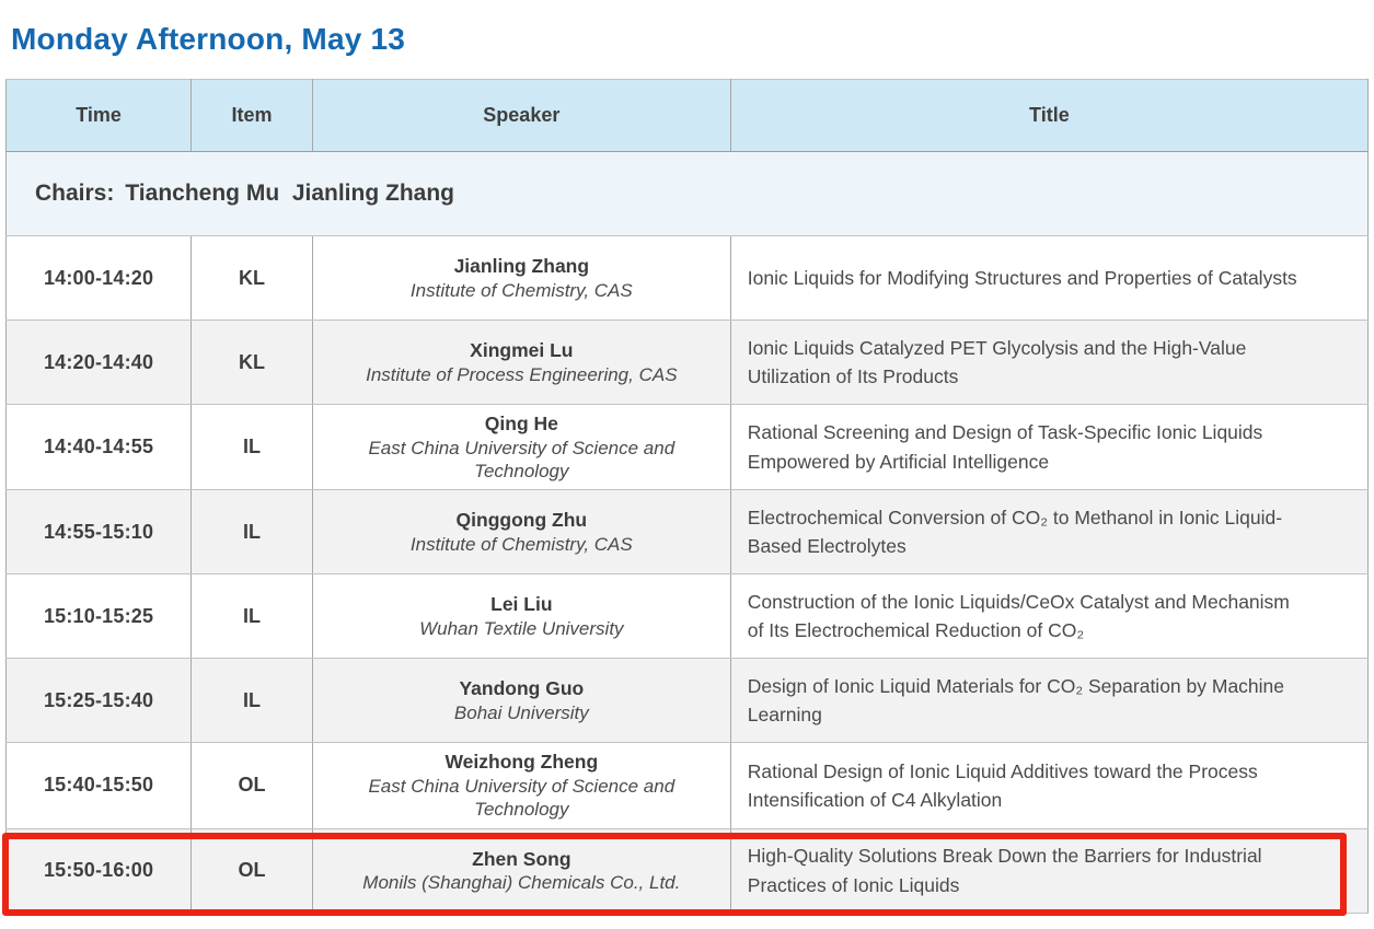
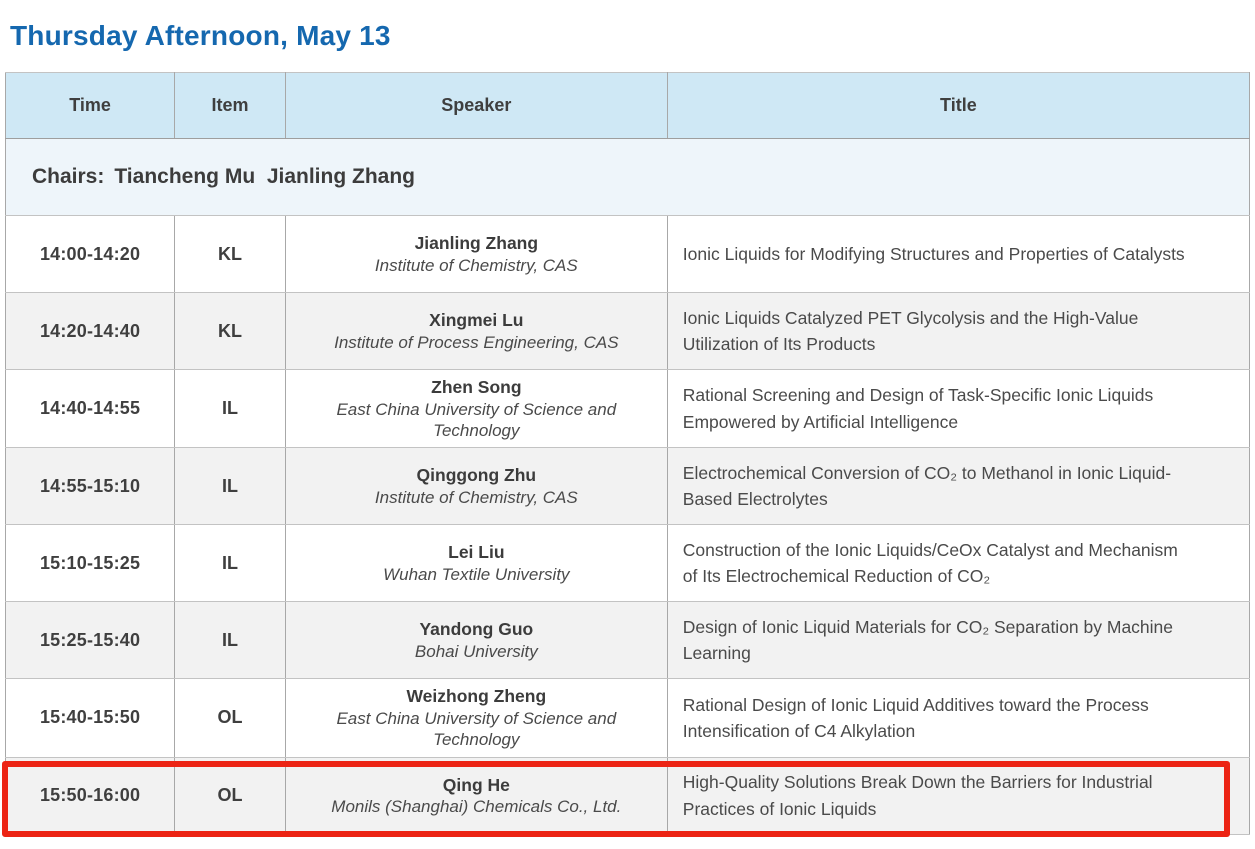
- Monday Afternoon, May 13
+ Thursday Afternoon, May 13
  Time	Item	Speaker	Title
  Chairs: Tiancheng Mu Jianling Zhang
  14:00-14:20	KL	Jianling Zhang Institute of Chemistry, CAS	Ionic Liquids for Modifying Structures and Properties of Catalysts
  14:20-14:40	KL	Xingmei Lu Institute of Process Engineering, CAS	Ionic Liquids Catalyzed PET Glycolysis and the High-Value Utilization of Its Products
- 14:40-14:55	IL	Qing He East China University of Science and Technology	Rational Screening and Design of Task-Specific Ionic Liquids Empowered by Artificial Intelligence
+ 14:40-14:55	IL	Zhen Song East China University of Science and Technology	Rational Screening and Design of Task-Specific Ionic Liquids Empowered by Artificial Intelligence
  14:55-15:10	IL	Qinggong Zhu Institute of Chemistry, CAS	Electrochemical Conversion of CO₂ to Methanol in Ionic Liquid-Based Electrolytes
  15:10-15:25	IL	Lei Liu Wuhan Textile University	Construction of the Ionic Liquids/CeOx Catalyst and Mechanism of Its Electrochemical Reduction of CO₂
  15:25-15:40	IL	Yandong Guo Bohai University	Design of Ionic Liquid Materials for CO₂ Separation by Machine Learning
  15:40-15:50	OL	Weizhong Zheng East China University of Science and Technology	Rational Design of Ionic Liquid Additives toward the Process Intensification of C4 Alkylation
- 15:50-16:00	OL	Zhen Song Monils (Shanghai) Chemicals Co., Ltd.	High-Quality Solutions Break Down the Barriers for Industrial Practices of Ionic Liquids
+ 15:50-16:00	OL	Qing He Monils (Shanghai) Chemicals Co., Ltd.	High-Quality Solutions Break Down the Barriers for Industrial Practices of Ionic Liquids
